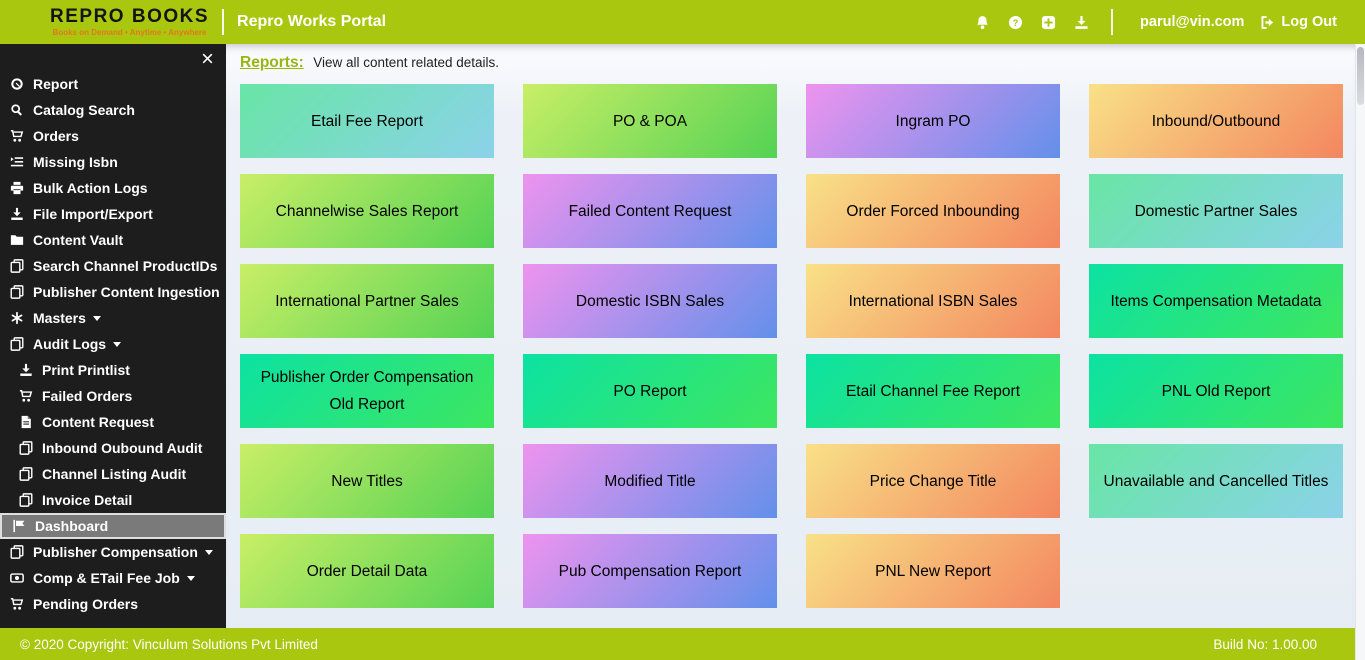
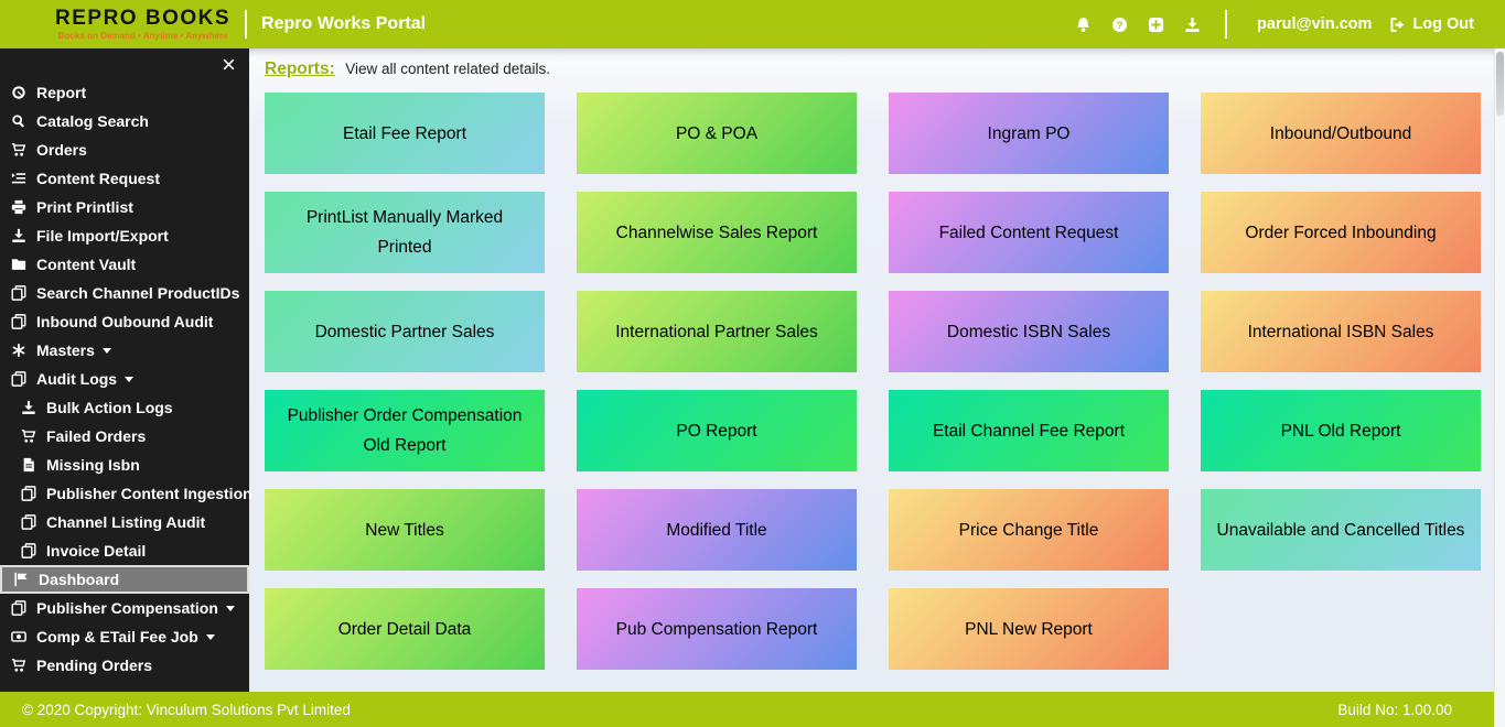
  REPRO BOOKS
  Books on Demand • Anytime • Anywhere
  Repro Works Portal
  parul@vin.com
  Log Out
  Report
  Catalog Search
  Orders
- Missing Isbn
+ Content Request
- Bulk Action Logs
+ Print Printlist
  File Import/Export
  Content Vault
  Search Channel ProductIDs
- Publisher Content Ingestion
+ Inbound Oubound Audit
  Masters
  Audit Logs
- Print Printlist
+ Bulk Action Logs
  Failed Orders
- Content Request
+ Missing Isbn
- Inbound Oubound Audit
+ Publisher Content Ingestion
  Channel Listing Audit
  Invoice Detail
  Dashboard
  Publisher Compensation
  Comp & ETail Fee Job
  Pending Orders
  Reports: View all content related details.
  Etail Fee Report
  PO & POA
  Ingram PO
  Inbound/Outbound
+ PrintList Manually Marked Printed
  Channelwise Sales Report
  Failed Content Request
  Order Forced Inbounding
  Domestic Partner Sales
  International Partner Sales
  Domestic ISBN Sales
  International ISBN Sales
- Items Compensation Metadata
  Publisher Order Compensation Old Report
  PO Report
  Etail Channel Fee Report
  PNL Old Report
  New Titles
  Modified Title
  Price Change Title
  Unavailable and Cancelled Titles
  Order Detail Data
  Pub Compensation Report
  PNL New Report
  © 2020 Copyright: Vinculum Solutions Pvt Limited
  Build No: 1.00.00
